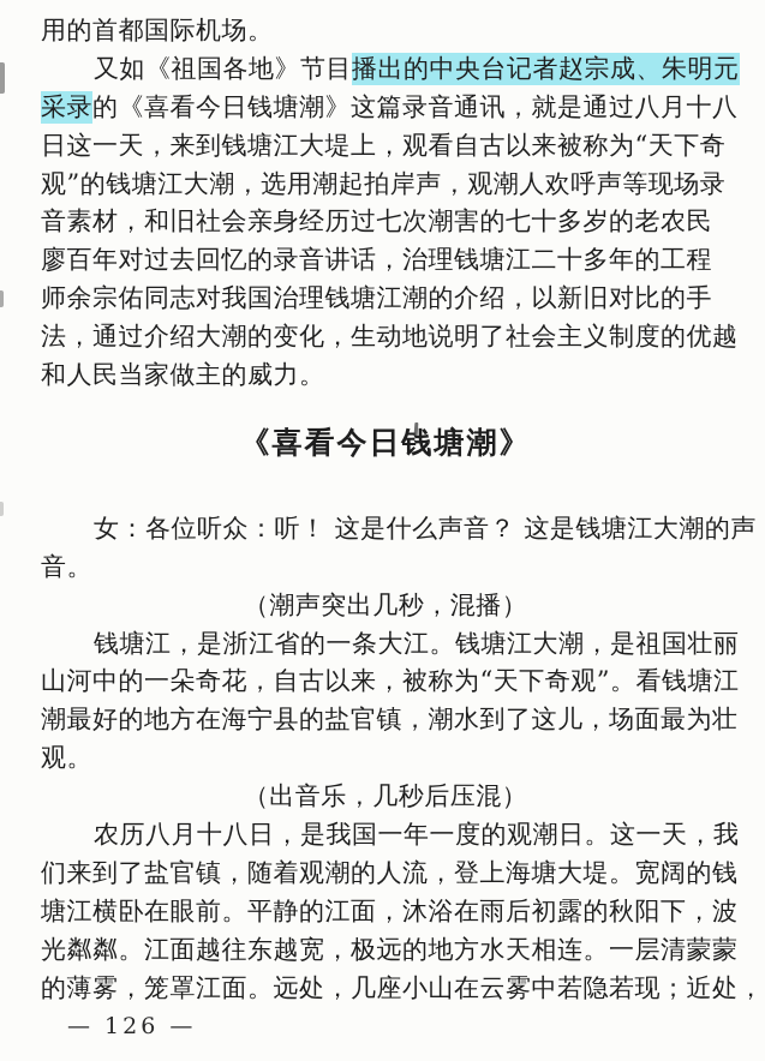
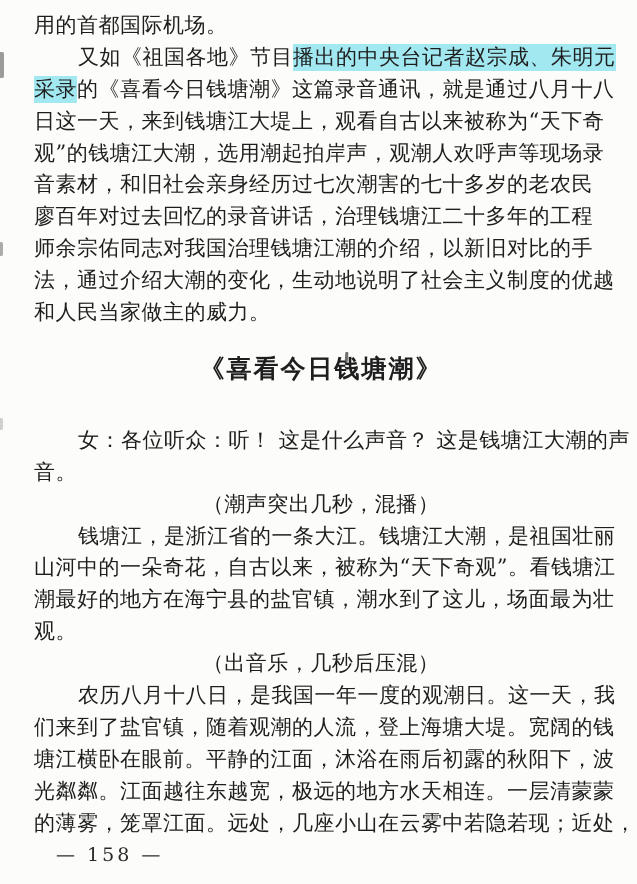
  用的首都国际机场。
  又如《祖国各地》节目播出的中央台记者赵宗成、朱明元
  采录的《喜看今日钱塘潮》这篇录音通讯，就是通过八月十八
  日这一天，来到钱塘江大堤上，观看自古以来被称为“天下奇
  观”的钱塘江大潮，选用潮起拍岸声，观潮人欢呼声等现场录
  音素材，和旧社会亲身经历过七次潮害的七十多岁的老农民
  廖百年对过去回忆的录音讲话，治理钱塘江二十多年的工程
  师余宗佑同志对我国治理钱塘江潮的介绍，以新旧对比的手
  法，通过介绍大潮的变化，生动地说明了社会主义制度的优越
  和人民当家做主的威力。
  《喜看今日钱塘潮》
  女：各位听众：听！ 这是什么声音？ 这是钱塘江大潮的声
  音。
  （潮声突出几秒，混播）
  钱塘江，是浙江省的一条大江。钱塘江大潮，是祖国壮丽
  山河中的一朵奇花，自古以来，被称为“天下奇观”。看钱塘江
  潮最好的地方在海宁县的盐官镇，潮水到了这儿，场面最为壮
  观。
  （出音乐，几秒后压混）
  农历八月十八日，是我国一年一度的观潮日。这一天，我
  们来到了盐官镇，随着观潮的人流，登上海塘大堤。宽阔的钱
  塘江横卧在眼前。平静的江面，沐浴在雨后初露的秋阳下，波
  光粼粼。江面越往东越宽，极远的地方水天相连。一层清蒙蒙
  的薄雾，笼罩江面。远处，几座小山在云雾中若隐若现；近处，
- — 126 —
+ — 158 —
